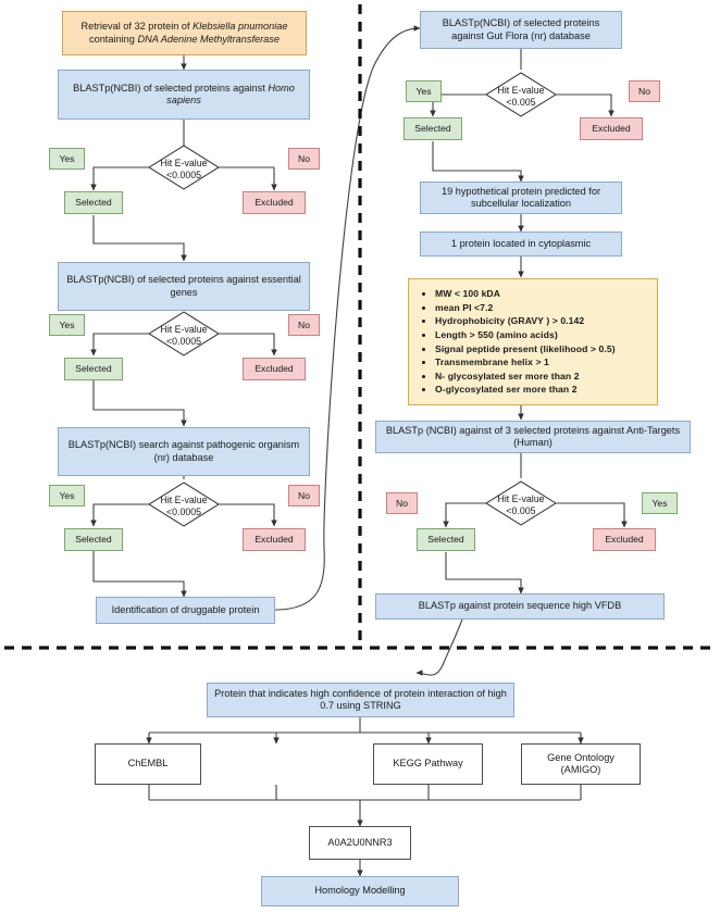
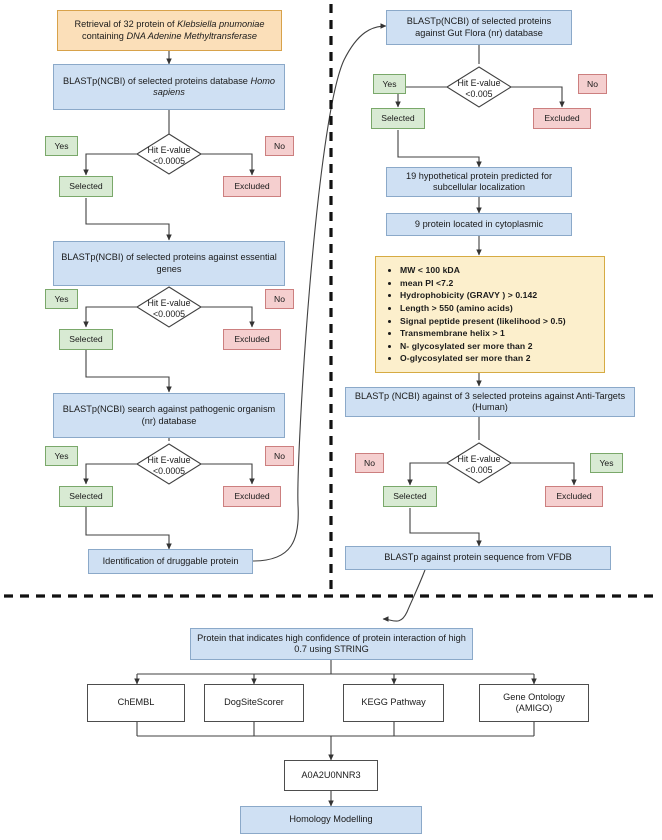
  Retrieval of 32 protein of Klebsiella pnumoniae
  containing DNA Adenine Methyltransferase
- BLASTp(NCBI) of selected proteins against Homo sapiens
+ BLASTp(NCBI) of selected proteins database Homo sapiens
  Hit E-value
  <0.0005
  Yes
  No
  Selected
  Excluded
  BLASTp(NCBI) of selected proteins against essential genes
  Hit E-value
  <0.0005
  Yes
  No
  Selected
  Excluded
  BLASTp(NCBI) search against pathogenic organism (nr) database
  Hit E-value
  <0.0005
  Yes
  No
  Selected
  Excluded
  Identification of druggable protein
  BLASTp(NCBI) of selected proteins against Gut Flora (nr) database
  Hit E-value
  <0.005
  Yes
  No
  Selected
  Excluded
  19 hypothetical protein predicted for subcellular localization
- 1 protein located in cytoplasmic
+ 9 protein located in cytoplasmic
  MW < 100 kDA
  mean PI <7.2
  Hydrophobicity (GRAVY ) > 0.142
  Length > 550 (amino acids)
  Signal peptide present (likelihood > 0.5)
  Transmembrane helix > 1
  N- glycosylated ser more than 2
  O-glycosylated ser more than 2
  BLASTp (NCBI) against of 3 selected proteins against Anti-Targets (Human)
  Hit E-value
  <0.005
  No
  Yes
  Selected
  Excluded
- BLASTp against protein sequence high VFDB
+ BLASTp against protein sequence from VFDB
  Protein that indicates high confidence of protein interaction of high 0.7 using STRING
  ChEMBL
+ DogSiteScorer
  KEGG Pathway
  Gene Ontology (AMIGO)
  A0A2U0NNR3
  Homology Modelling
